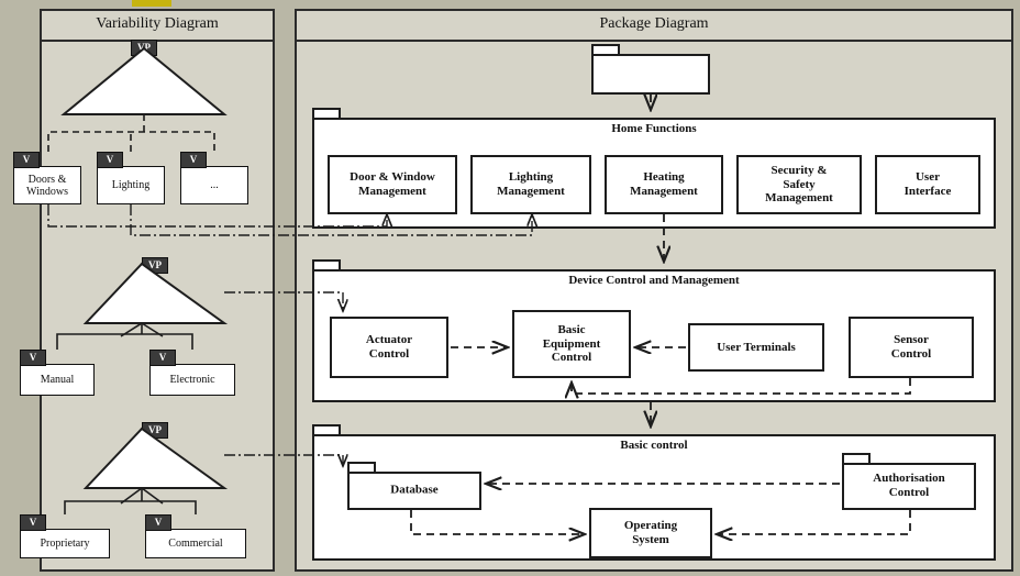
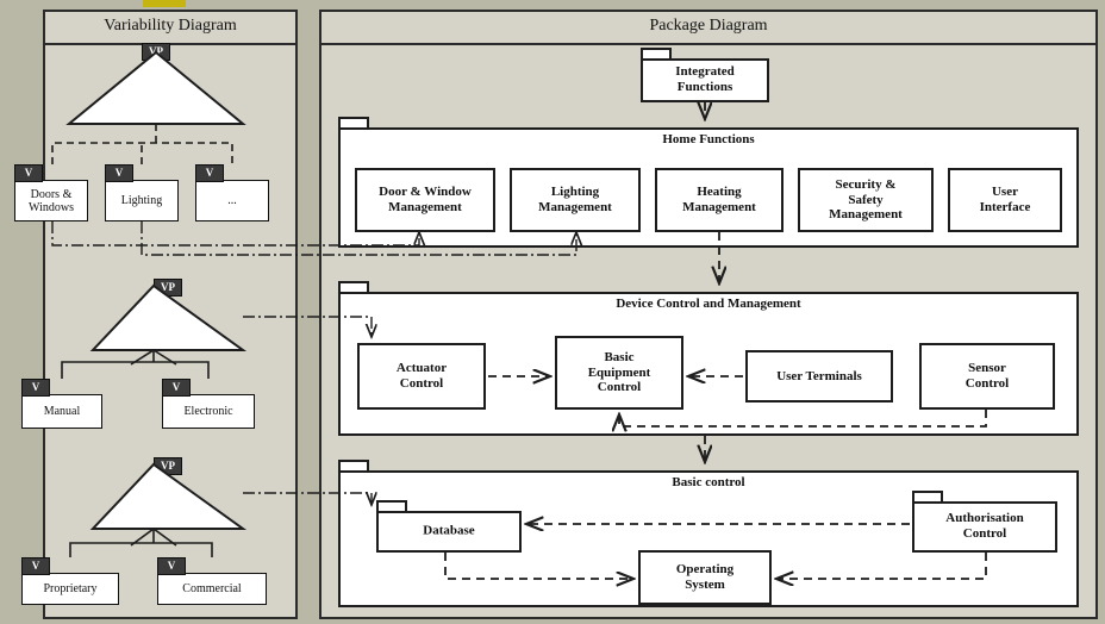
  Variability Diagram
  VP
  V
  Doors &
  Windows
  V
  Lighting
  V
  ...
  VP
  V
  Manual
  V
  Electronic
  VP
  V
  Proprietary
  V
  Commercial
  Package Diagram
+ Integrated
+ Functions
  Home Functions
  Door & Window
  Management
  Lighting
  Management
  Heating
  Management
  Security &
  Safety
  Management
  User
  Interface
  Device Control and Management
  Actuator
  Control
  Basic
  Equipment
  Control
  User Terminals
  Sensor
  Control
  Basic control
  Database
  Authorisation
  Control
  Operating
  System
